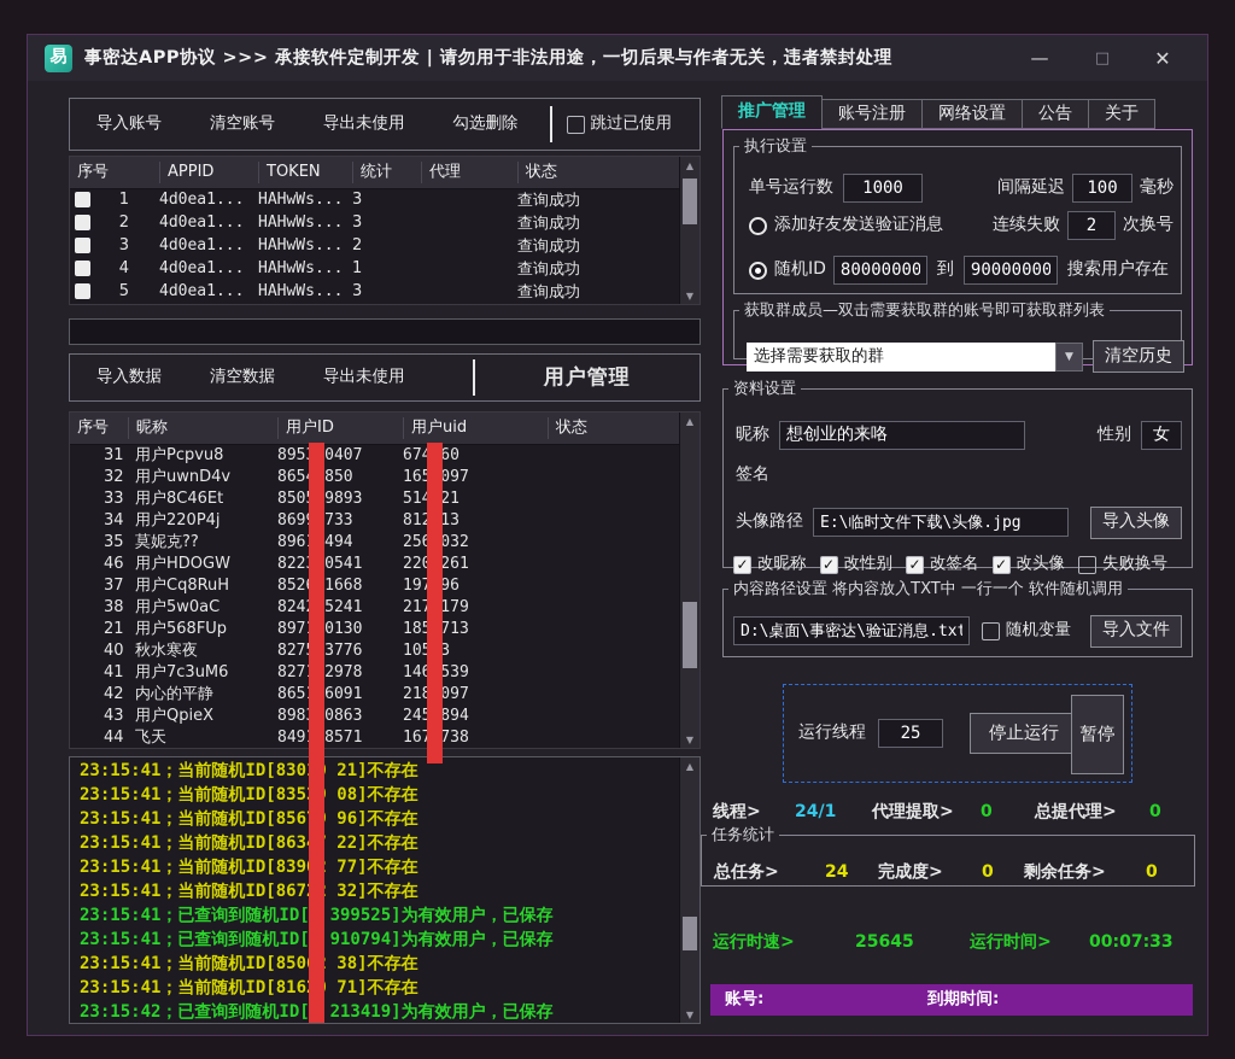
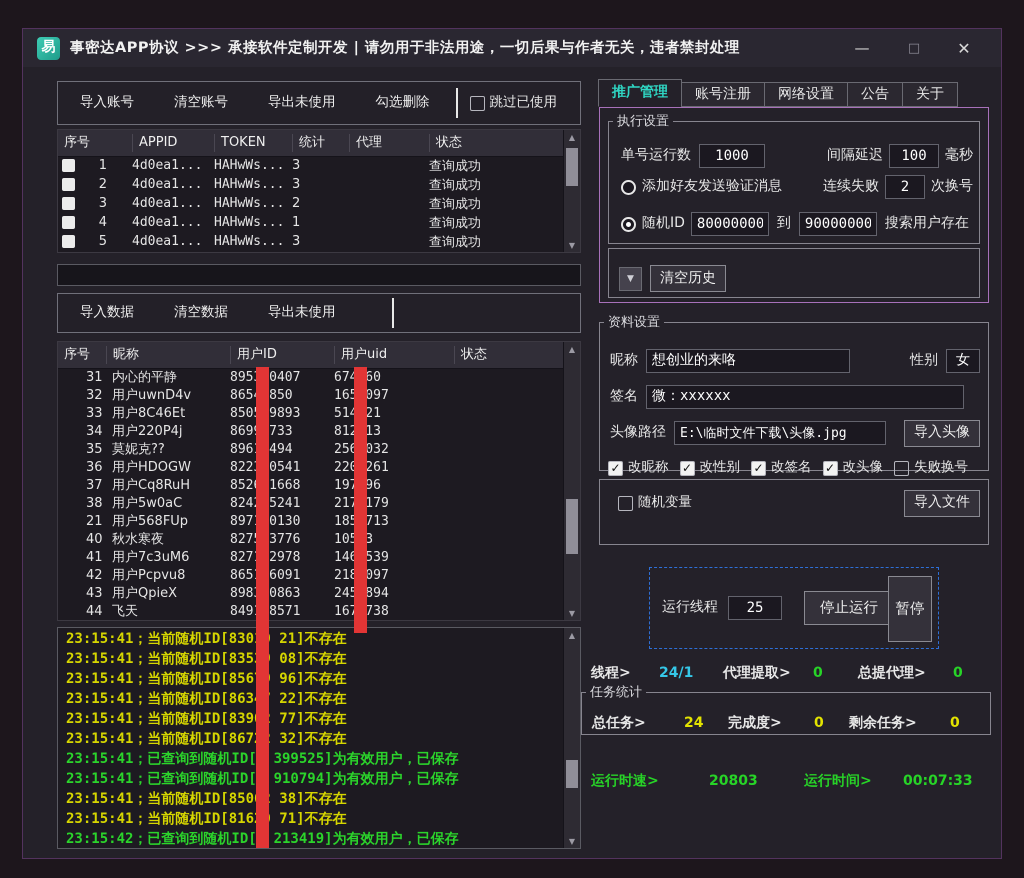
  易
  事密达APP协议 >>> 承接软件定制开发 | 请勿用于非法用途，一切后果与作者无关，违者禁封处理
  —
  □
  ✕
  导入账号
  清空账号
  导出未使用
  勾选删除
  跳过已使用
  序号
  APPID
  TOKEN
  统计
  代理
  状态
  1
  4d0ea1...
  HAHwWs...
  3
  查询成功
  2
  4d0ea1...
  HAHwWs...
  3
  查询成功
  3
  4d0ea1...
  HAHwWs...
  2
  查询成功
  4
  4d0ea1...
  HAHwWs...
  1
  查询成功
  5
  4d0ea1...
  HAHwWs...
  3
  查询成功
  ▲
  ▼
  导入数据
  清空数据
  导出未使用
- 用户管理
  序号
  昵称
  用户ID
  用户uid
  状态
  31
- 用户Pcpvu8
+ 内心的平静
  895 0407
  67 60
  32
  用户uwnD4v
  865 850
  16 097
  33
  用户8C46Et
  850 9893
  51 21
  34
  用户220P4j
  869 733
  81 13
  35
  莫妮克??
  896 494
  25 032
- 46
+ 36
  用户HDOGW
  822 0541
  22 261
  37
  用户Cq8RuH
  852 1668
  19 96
  38
  用户5w0aC
  824 5241
  21 179
  21
  用户568FUp
  897 0130
  18 713
  40
  秋水寒夜
  827 3776
  10 3
  41
  用户7c3uM6
  827 2978
  14 539
  42
- 内心的平静
+ 用户Pcpvu8
  865 6091
  21 097
  43
  用户QpieX
  898 0863
  24 894
  44
  飞天
  849 8571
  16 738
  ▲
  ▼
  23:15:41；当前随机ID[830 21]不存在
  23:15:41；当前随机ID[835 08]不存在
  23:15:41；当前随机ID[856 96]不存在
  23:15:41；当前随机ID[863 22]不存在
  23:15:41；当前随机ID[839 77]不存在
  23:15:41；当前随机ID[867 32]不存在
  23:15:41；已查询到随机ID[ 399525]为有效用户，已保存
  23:15:41；已查询到随机ID[ 910794]为有效用户，已保存
  23:15:41；当前随机ID[850 38]不存在
  23:15:41；当前随机ID[816 71]不存在
  23:15:42；已查询到随机ID[ 213419]为有效用户，已保存
  ▲
  ▼
  推广管理
  账号注册
  网络设置
  公告
  关于
  执行设置
  单号运行数
  1000
  间隔延迟
  100
  毫秒
  添加好友发送验证消息
  连续失败
  2
  次换号
  随机ID
  80000000
  到
  90000000
  搜索用户存在
- 获取群成员—双击需要获取群的账号即可获取群列表
- 选择需要获取的群
  ▼
  清空历史
  资料设置
  昵称
  想创业的来咯
  性别
  女
  签名
+ 微：xxxxxx
  头像路径
  E:\临时文件下载\头像.jpg
  导入头像
  ✓
  改昵称
  ✓
  改性别
  ✓
  改签名
  ✓
  改头像
  失败换号
- 内容路径设置 将内容放入TXT中 一行一个 软件随机调用
- D:\桌面\事密达\验证消息.txt
  随机变量
  导入文件
  运行线程
  25
  停止运行
  暂停
  线程>
  24/1
  代理提取>
  0
  总提代理>
  0
  任务统计
  总任务>
  24
  完成度>
  0
  剩余任务>
  0
  运行时速>
- 25645
+ 20803
  运行时间>
  00:07:33
- 账号:
- 到期时间:
